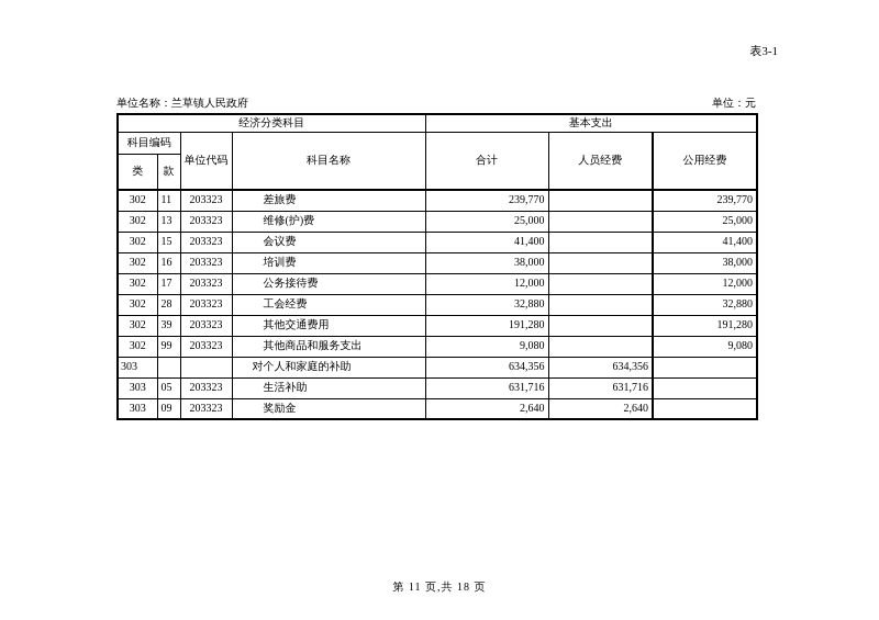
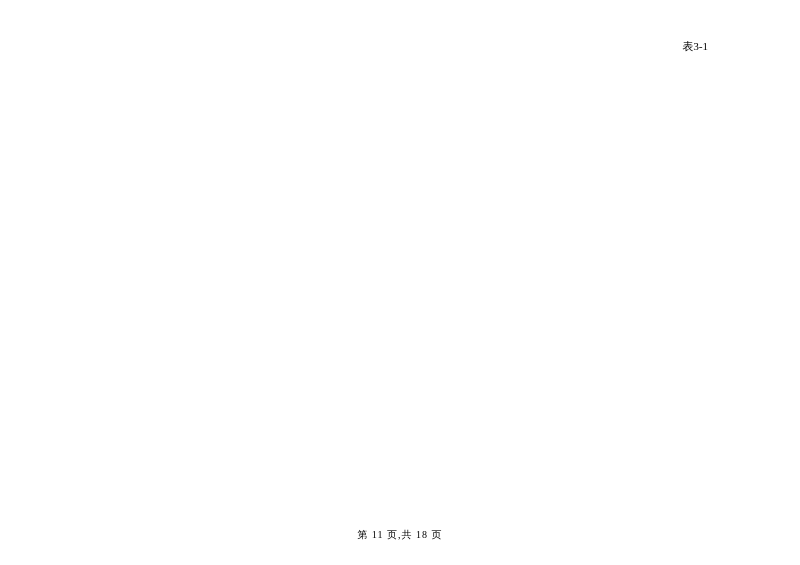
  表3-1
- 单位名称：兰草镇人民政府
- 单位：元
- 经济分类科目	基本支出
- 科目编码	单位代码	科目名称	合计	人员经费	公用经费
- 类	款
- 302	11	203323	差旅费	239,770		239,770
- 302	13	203323	维修(护)费	25,000		25,000
- 302	15	203323	会议费	41,400		41,400
- 302	16	203323	培训费	38,000		38,000
- 302	17	203323	公务接待费	12,000		12,000
- 302	28	203323	工会经费	32,880		32,880
- 302	39	203323	其他交通费用	191,280		191,280
- 302	99	203323	其他商品和服务支出	9,080		9,080
- 303			对个人和家庭的补助	634,356	634,356
- 303	05	203323	生活补助	631,716	631,716
- 303	09	203323	奖励金	2,640	2,640
  第 11 页,共 18 页
